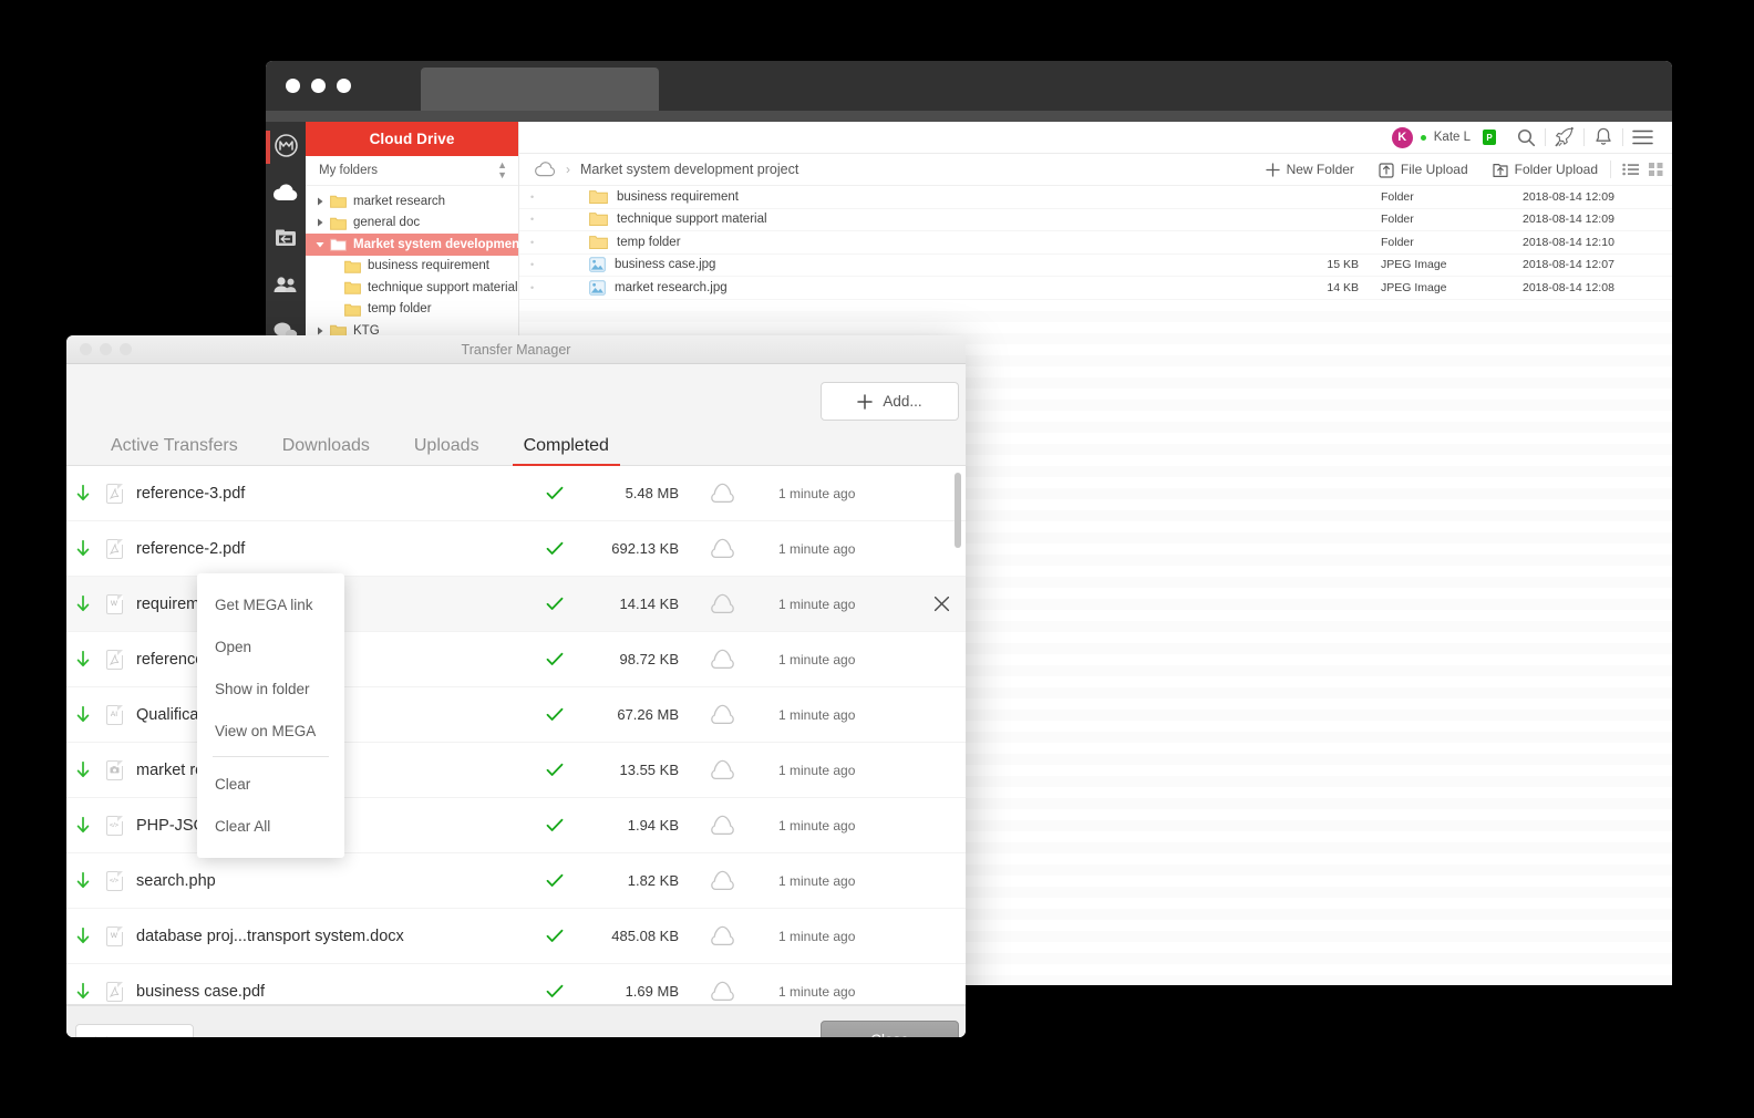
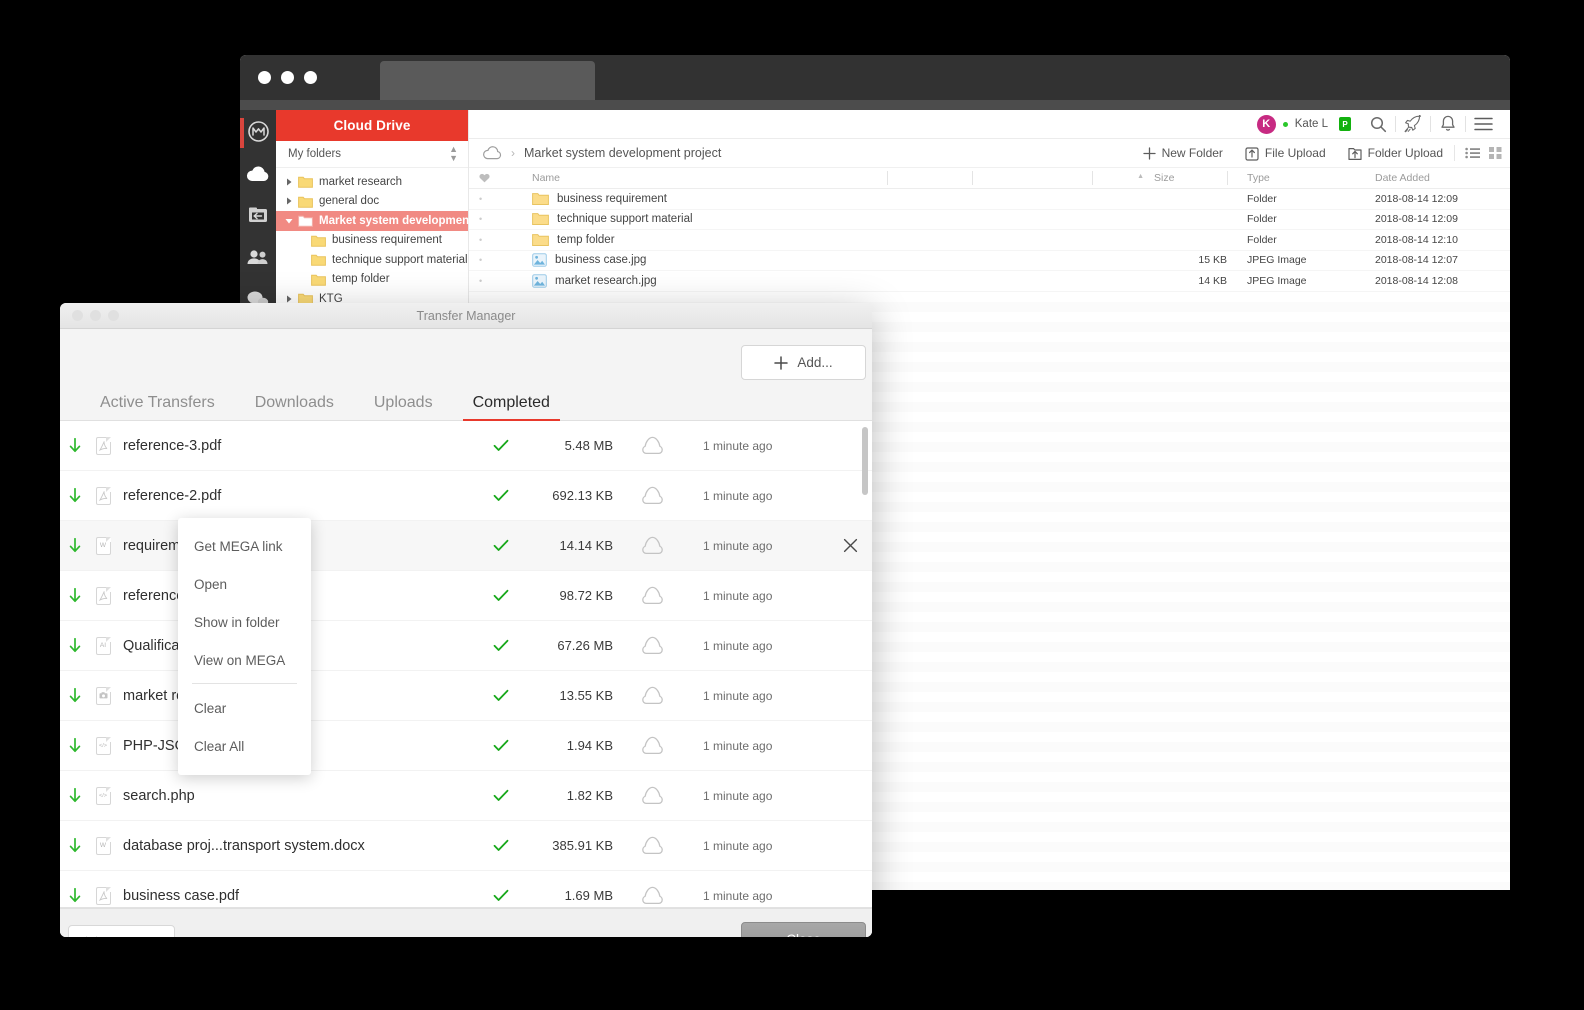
  Cloud Drive
  My folders
  ▲
  ▼
  market research
  general doc
  Market system developmen
  business requirement
  technique support material
  temp folder
  KTG
  K
  Kate L
  P
  ›
  Market system development project
  New Folder
  File Upload
  Folder Upload
+ Name
+ Size
+ Type
+ Date Added
  •
  business requirement
  Folder
  2018-08-14 12:09
  •
  technique support material
  Folder
  2018-08-14 12:09
  •
  temp folder
  Folder
  2018-08-14 12:10
  •
  business case.jpg
  15 KB
  JPEG Image
  2018-08-14 12:07
  •
  market research.jpg
  14 KB
  JPEG Image
  2018-08-14 12:08
  Transfer Manager
  Add...
  Active Transfers
  Downloads
  Uploads
  Completed
  reference-3.pdf
  5.48 MB
  1 minute ago
  reference-2.pdf
  692.13 KB
  1 minute ago
  14.14 KB
  1 minute ago
  98.72 KB
  1 minute ago
  67.26 MB
  1 minute ago
  13.55 KB
  1 minute ago
  1.94 KB
  1 minute ago
  search.php
  1.82 KB
  1 minute ago
  database proj...transport system.docx
- 485.08 KB
+ 385.91 KB
  1 minute ago
  business case.pdf
  1.69 MB
  1 minute ago
  Get MEGA link
  Open
  Show in folder
  View on MEGA
  Clear
  Clear All
